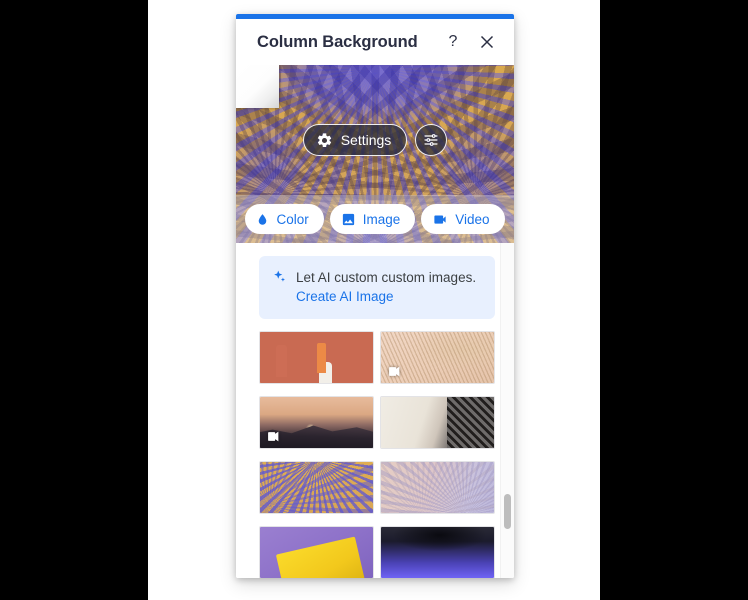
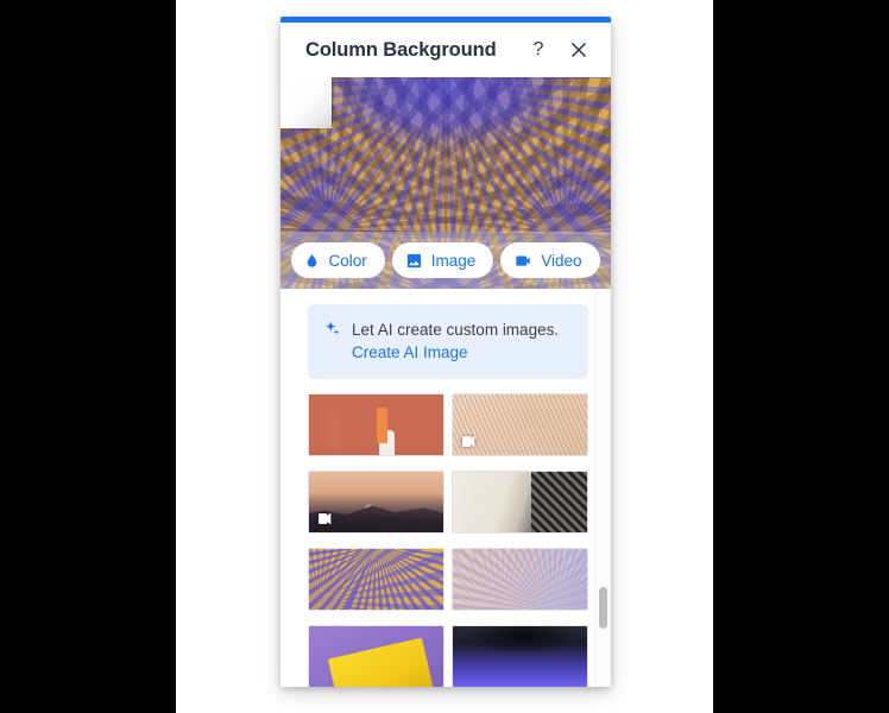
  Column Background
  ?
- Settings
  Color
  Image
  Video
- Let AI custom custom images. Create AI Image
+ Let AI create custom images. Create AI Image
